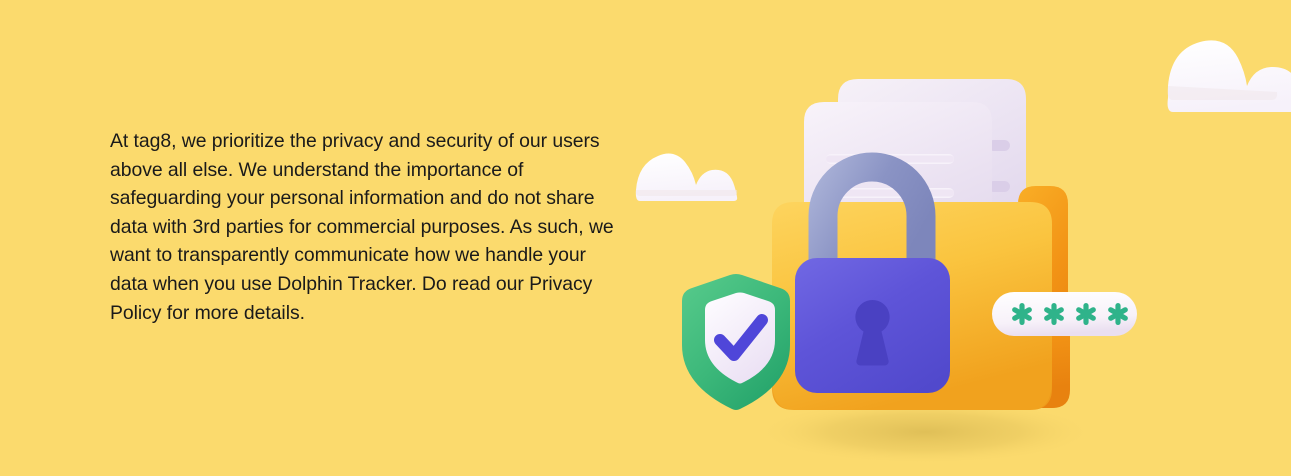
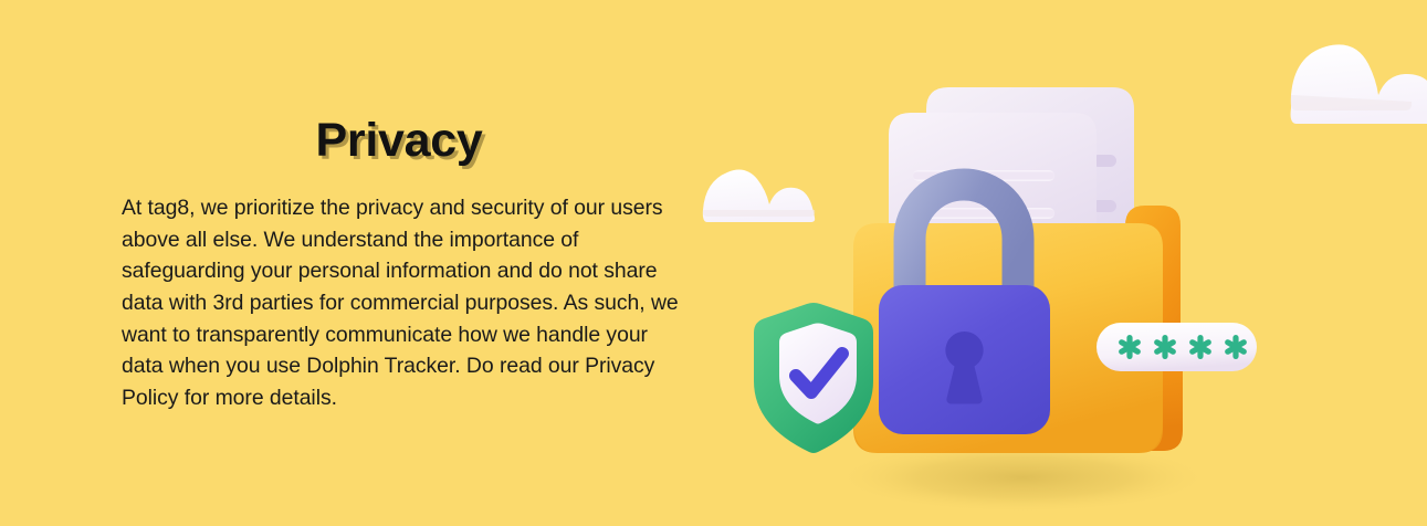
+ Privacy
  At tag8, we prioritize the privacy and security of our users above all else. We understand the importance of safeguarding your personal information and do not share data with 3rd parties for commercial purposes. As such, we want to transparently communicate how we handle your data when you use Dolphin Tracker. Do read our Privacy Policy for more details.
